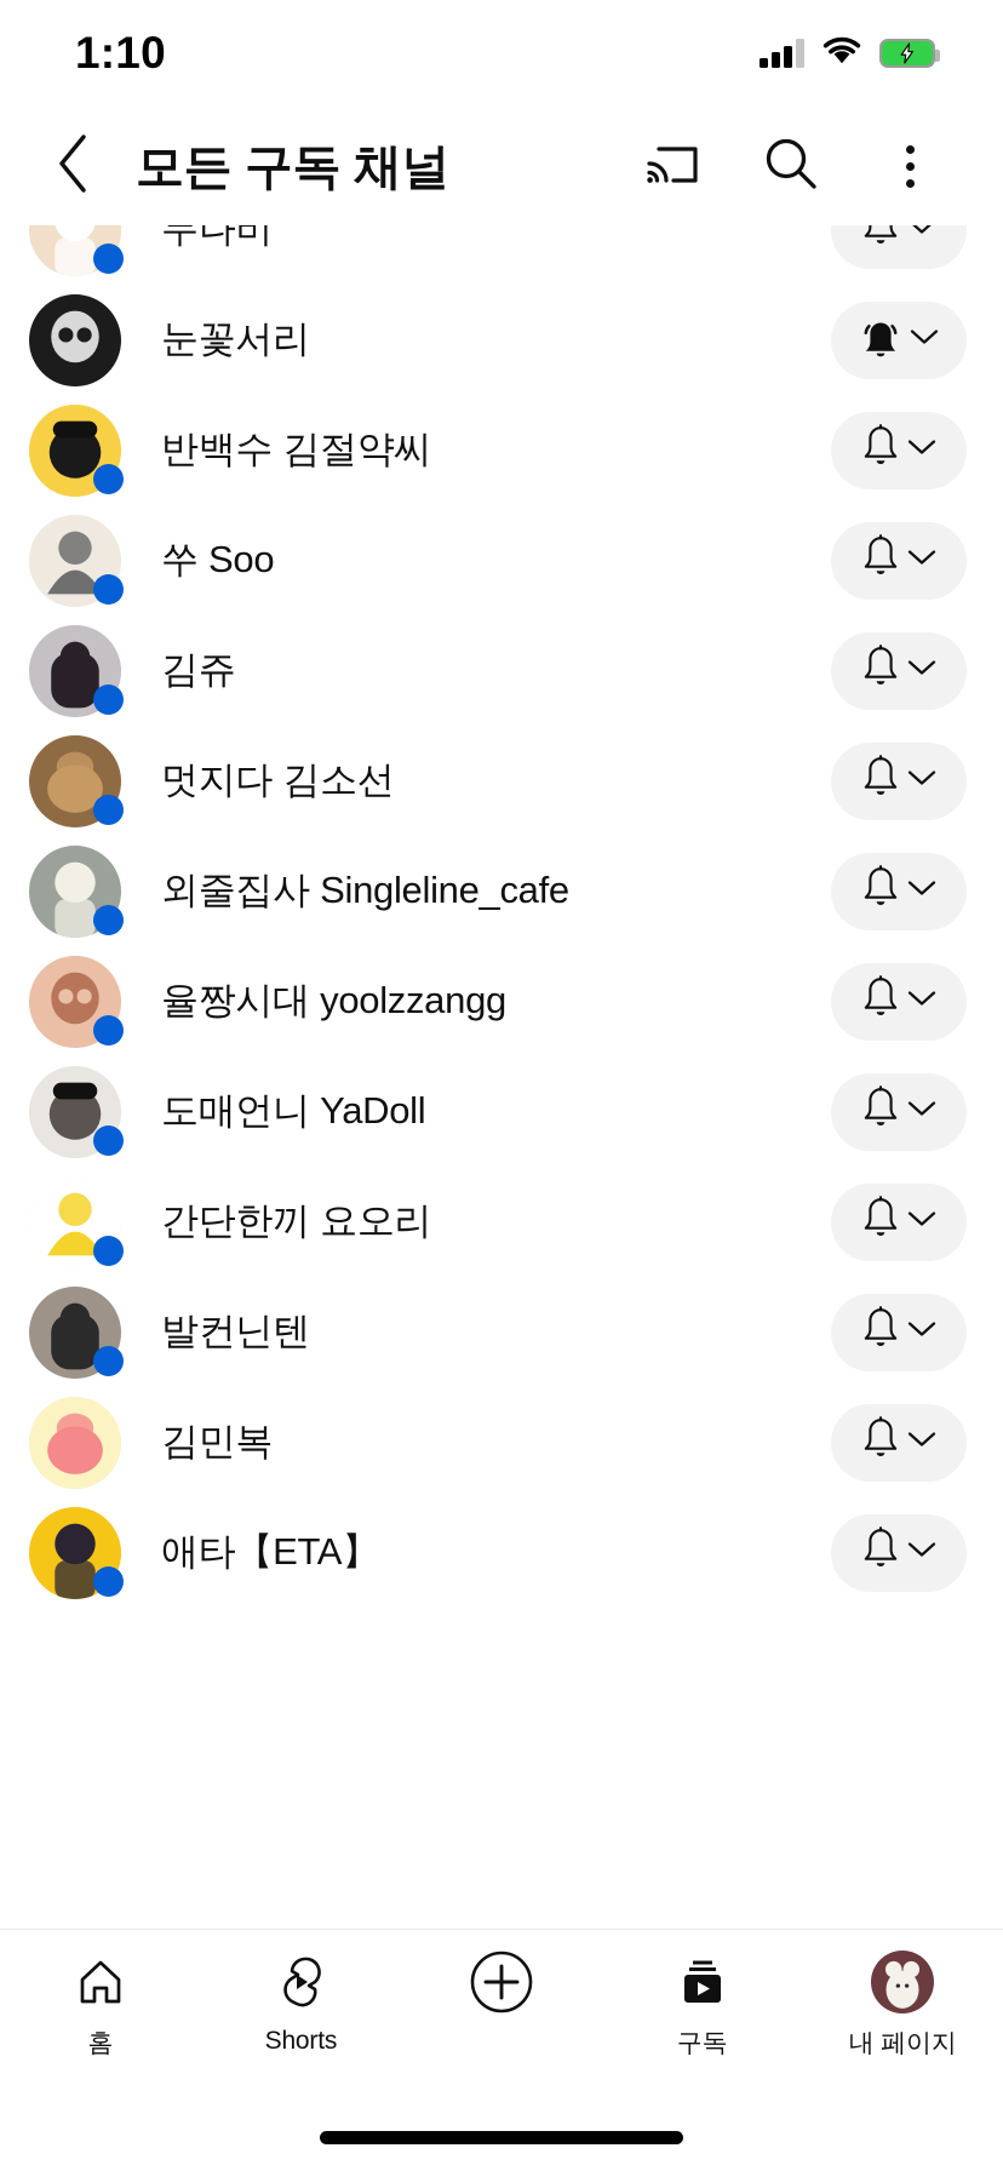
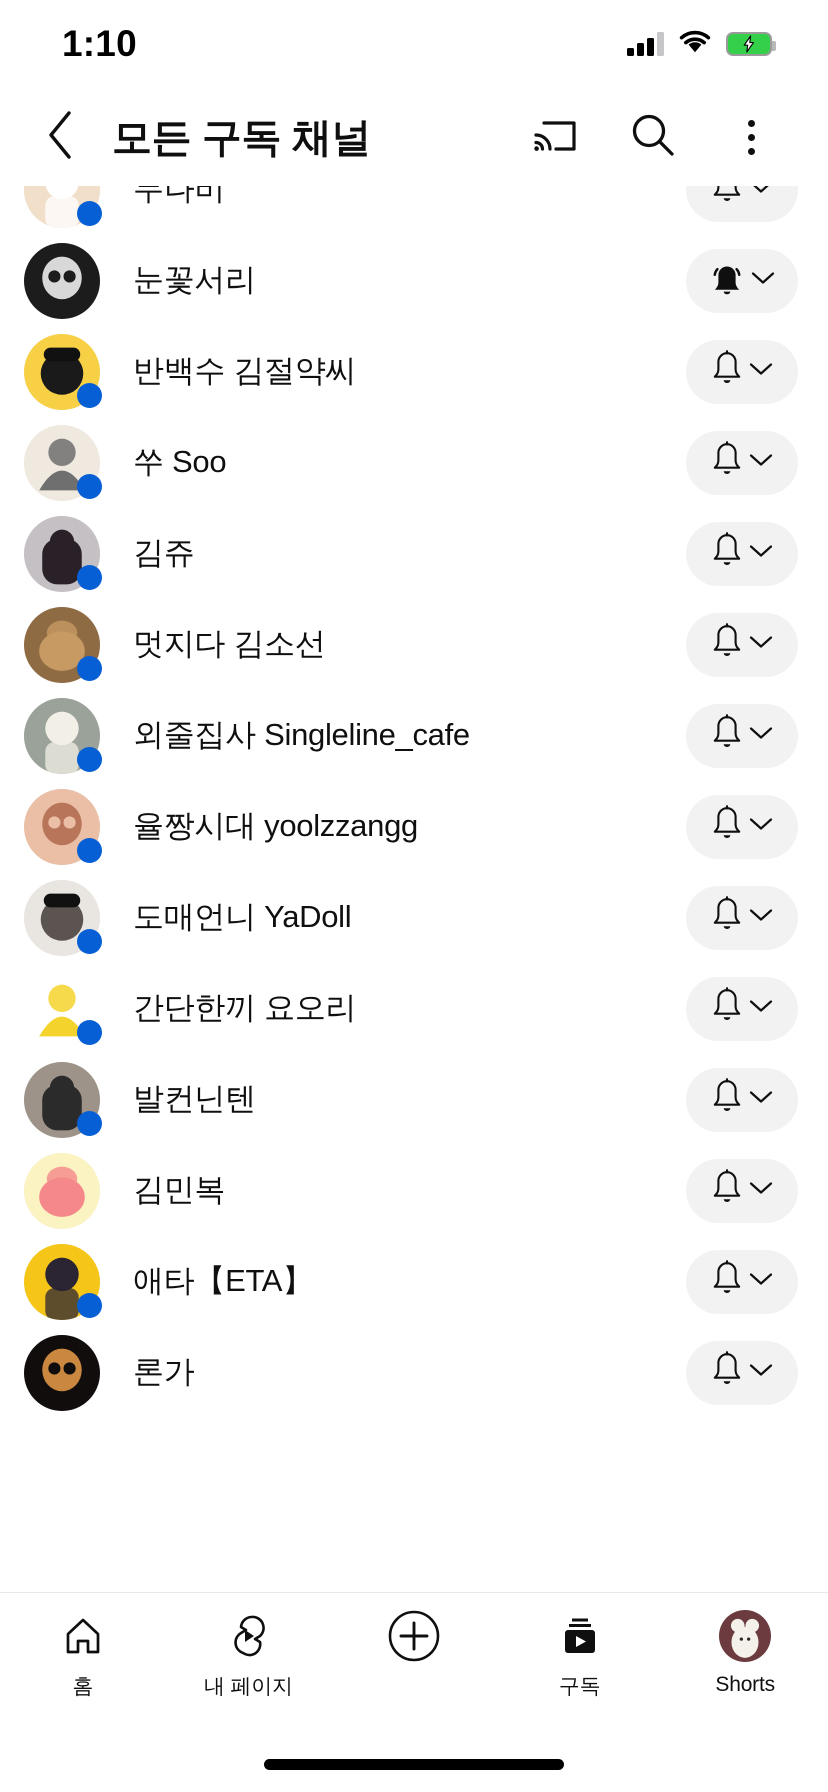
  1:10
  모든 구독 채널
  두나비
  눈꽃서리
  반백수 김절약씨
  쑤 Soo
  김쥬
  멋지다 김소선
  외줄집사 Singleline_cafe
  율짱시대 yoolzzangg
  도매언니 YaDoll
  간단한끼 요오리
  발컨닌텐
  김민복
  애타【ETA】
+ 론가
  홈
- Shorts
+ 내 페이지
  구독
- 내 페이지
+ Shorts
